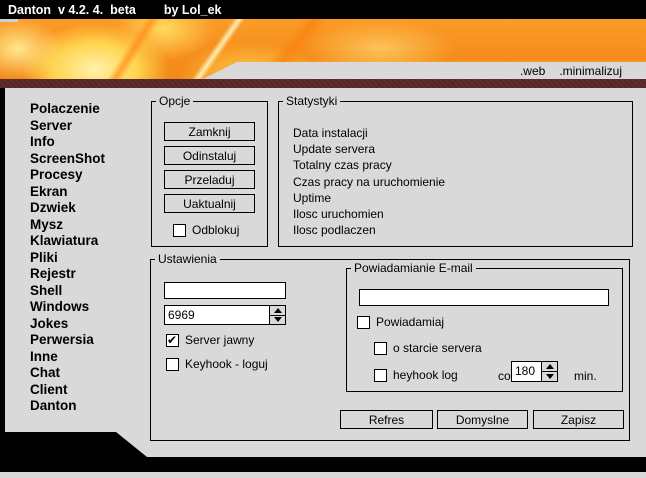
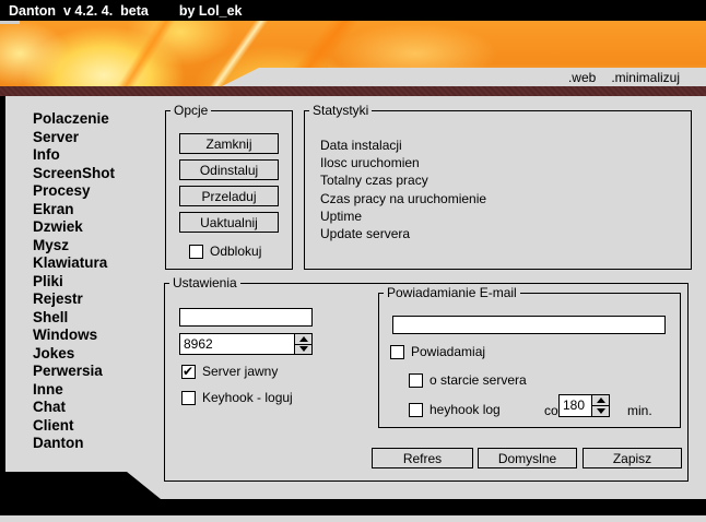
  Danton v 4.2. 4. beta
  by Lol_ek
  .web
  .minimalizuj
  Polaczenie
  Server
  Info
  ScreenShot
  Procesy
  Ekran
  Dzwiek
  Mysz
  Klawiatura
  Pliki
  Rejestr
  Shell
  Windows
  Jokes
  Perwersia
  Inne
  Chat
  Client
  Danton
  Opcje
  Zamknij
  Odinstaluj
  Przeladuj
  Uaktualnij
  Odblokuj
  Statystyki
  Data instalacji
- Update servera
+ Ilosc uruchomien
  Totalny czas pracy
  Czas pracy na uruchomienie
  Uptime
- Ilosc uruchomien
+ Update servera
- Ilosc podlaczen
  Ustawienia
- 6969
+ 8962
  Server jawny
  Keyhook - loguj
  Refres
  Domyslne
  Zapisz
  Powiadamianie E-mail
  Powiadamiaj
  o starcie servera
  heyhook log
  180
  min.
